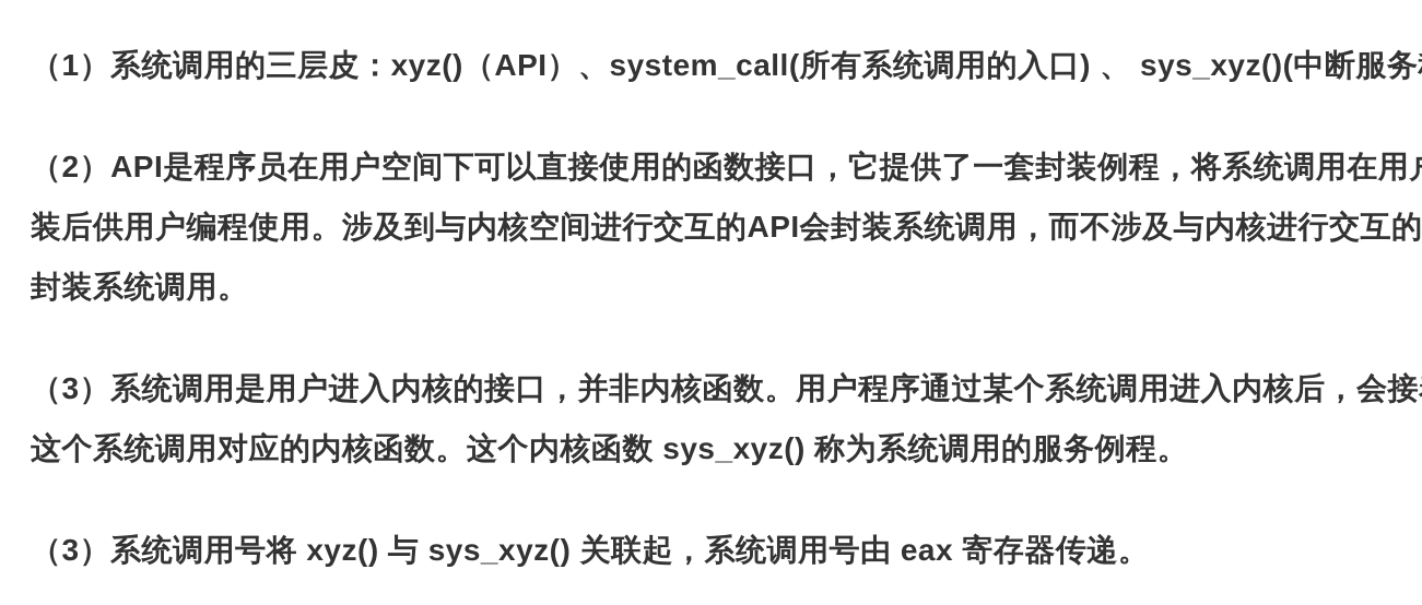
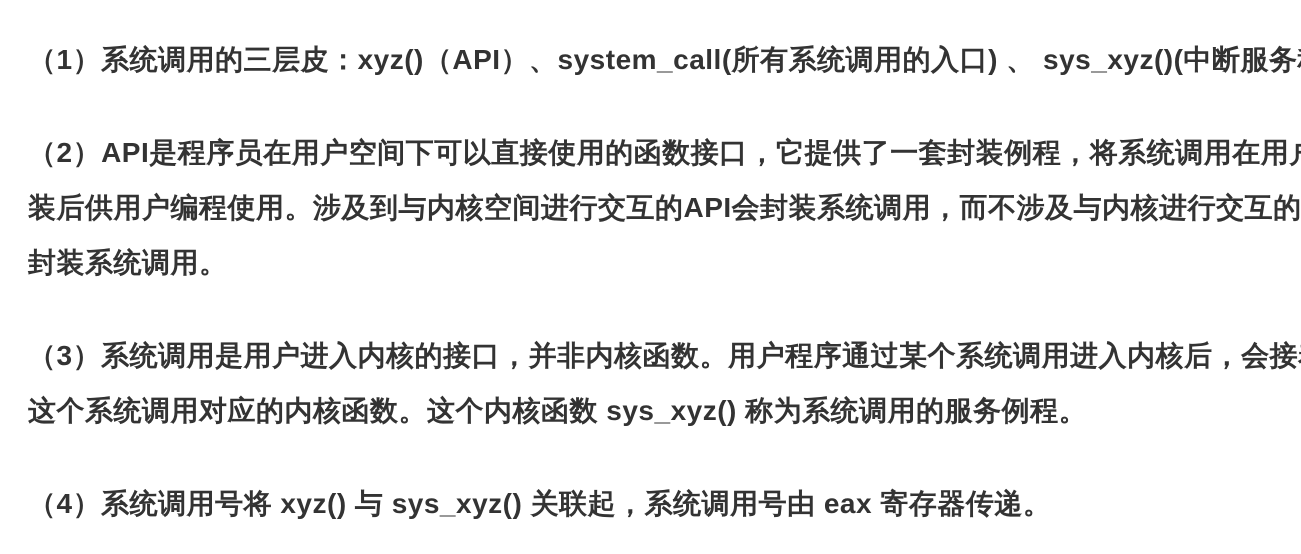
  （1）系统调用的三层皮：xyz()（API）、system_call(所有系统调用的入口) 、 sys_xyz()(中断服务
  （2）API是程序员在用户空间下可以直接使用的函数接口，它提供了一套封装例程，将系统调用在用
  装后供用户编程使用。涉及到与内核空间进行交互的API会封装系统调用，而不涉及与内核进行交互的
  封装系统调用。
  （3）系统调用是用户进入内核的接口，并非内核函数。用户程序通过某个系统调用进入内核后，会接
  这个系统调用对应的内核函数。这个内核函数 sys_xyz() 称为系统调用的服务例程。
- （3）系统调用号将 xyz() 与 sys_xyz() 关联起，系统调用号由 eax 寄存器传递。
+ （4）系统调用号将 xyz() 与 sys_xyz() 关联起，系统调用号由 eax 寄存器传递。
